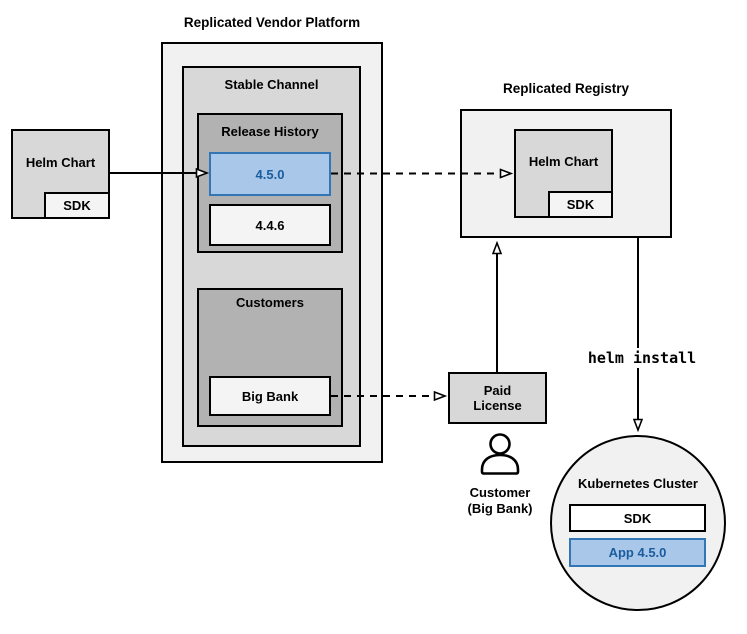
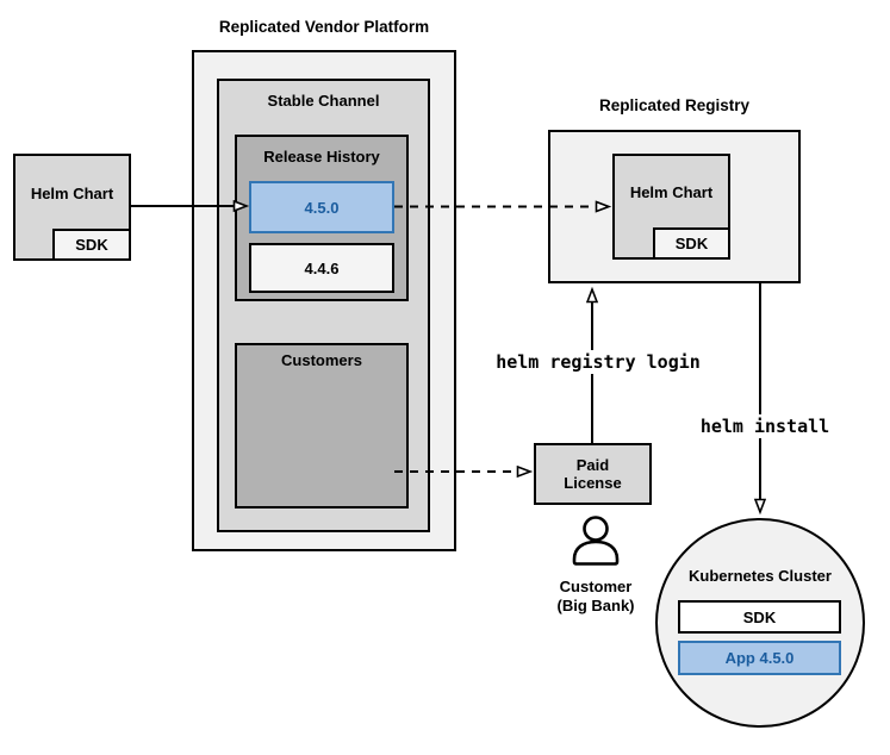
  Replicated Vendor Platform
  Stable Channel
  Release History
  4.5.0
  4.4.6
  Customers
- Big Bank
  Helm Chart
  SDK
  Replicated Registry
  Helm Chart
  SDK
  Paid License
  Customer
  (Big Bank)
  Kubernetes Cluster
  SDK
  App 4.5.0
+ helm registry login
  helm install
